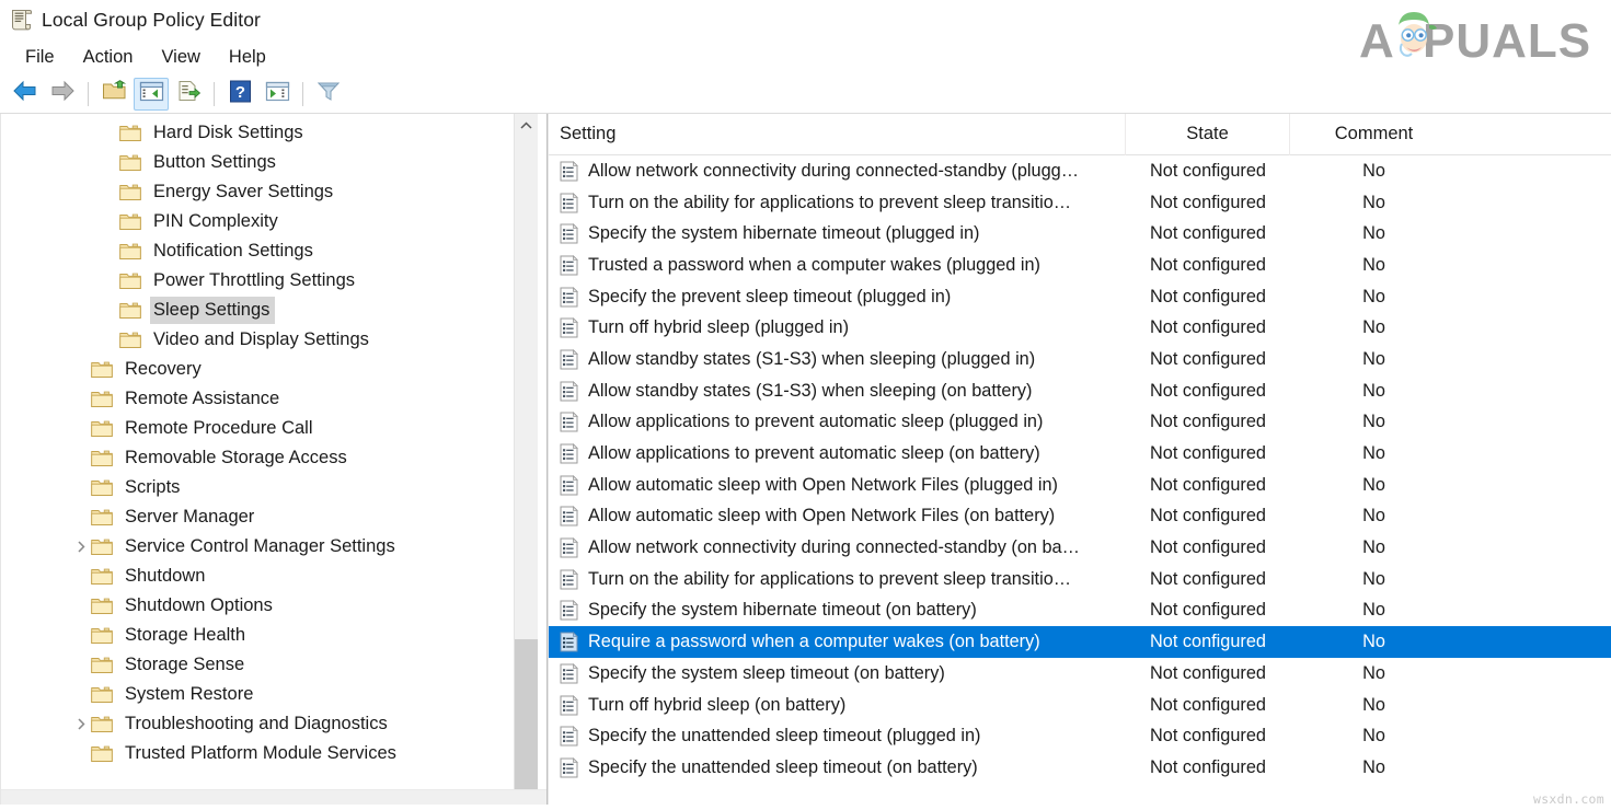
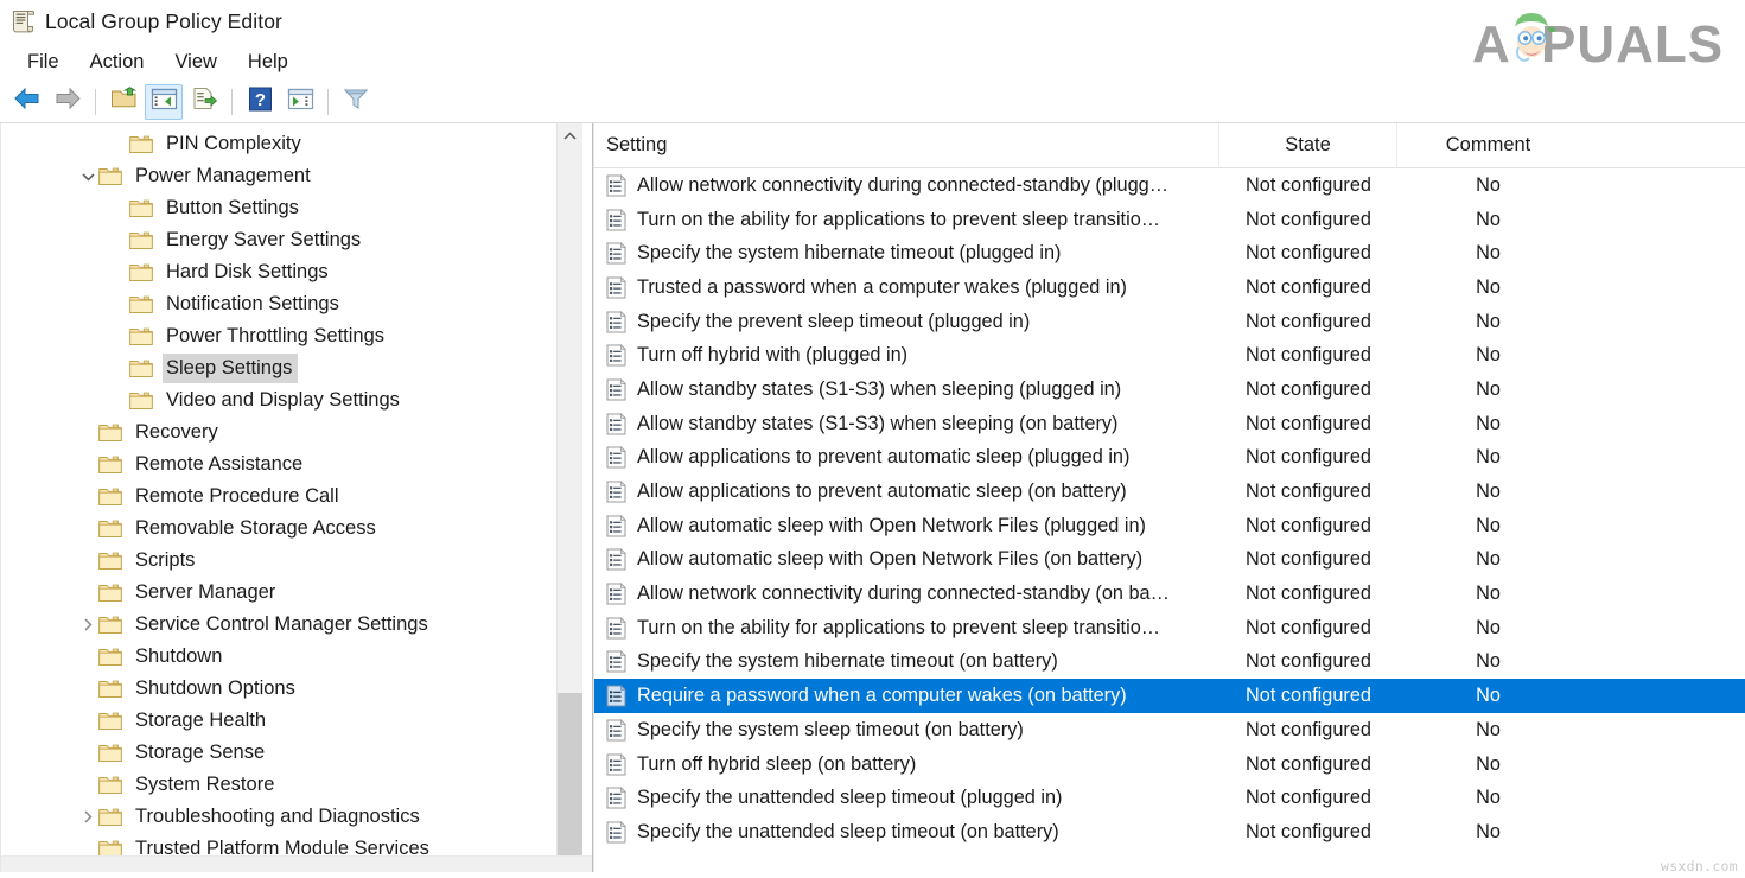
  Local Group Policy Editor
  A
  PUALS
  File
  Action
  View
  Help
  ?
- Hard Disk Settings
+ PIN Complexity
+ Power Management
  Button Settings
  Energy Saver Settings
- PIN Complexity
+ Hard Disk Settings
  Notification Settings
  Power Throttling Settings
  Sleep Settings
  Video and Display Settings
  Recovery
  Remote Assistance
  Remote Procedure Call
  Removable Storage Access
  Scripts
  Server Manager
  Service Control Manager Settings
  Shutdown
  Shutdown Options
  Storage Health
  Storage Sense
  System Restore
  Troubleshooting and Diagnostics
  Trusted Platform Module Services
  Setting
  State
  Comment
  Allow network connectivity during connected-standby (plugg…
  Not configured
  No
  Turn on the ability for applications to prevent sleep transitio…
  Not configured
  No
  Specify the system hibernate timeout (plugged in)
  Not configured
  No
  Trusted a password when a computer wakes (plugged in)
  Not configured
  No
  Specify the prevent sleep timeout (plugged in)
  Not configured
  No
- Turn off hybrid sleep (plugged in)
+ Turn off hybrid with (plugged in)
  Not configured
  No
  Allow standby states (S1-S3) when sleeping (plugged in)
  Not configured
  No
  Allow standby states (S1-S3) when sleeping (on battery)
  Not configured
  No
  Allow applications to prevent automatic sleep (plugged in)
  Not configured
  No
  Allow applications to prevent automatic sleep (on battery)
  Not configured
  No
  Allow automatic sleep with Open Network Files (plugged in)
  Not configured
  No
  Allow automatic sleep with Open Network Files (on battery)
  Not configured
  No
  Allow network connectivity during connected-standby (on ba…
  Not configured
  No
  Turn on the ability for applications to prevent sleep transitio…
  Not configured
  No
  Specify the system hibernate timeout (on battery)
  Not configured
  No
  Require a password when a computer wakes (on battery)
  Not configured
  No
  Specify the system sleep timeout (on battery)
  Not configured
  No
  Turn off hybrid sleep (on battery)
  Not configured
  No
  Specify the unattended sleep timeout (plugged in)
  Not configured
  No
  Specify the unattended sleep timeout (on battery)
  Not configured
  No
  wsxdn.com
